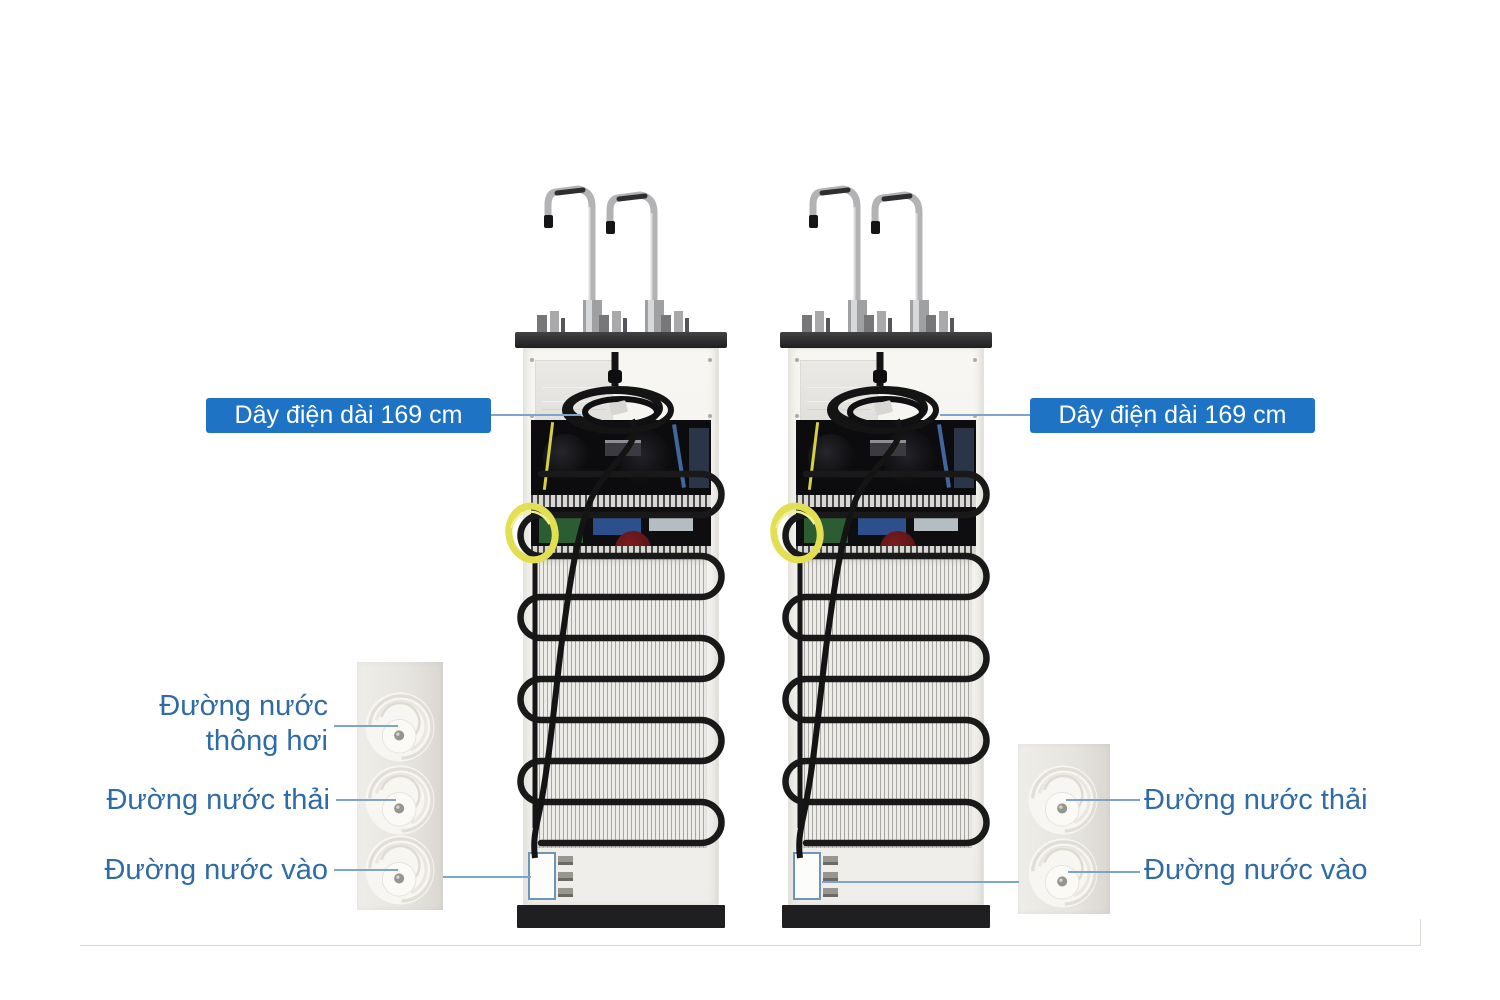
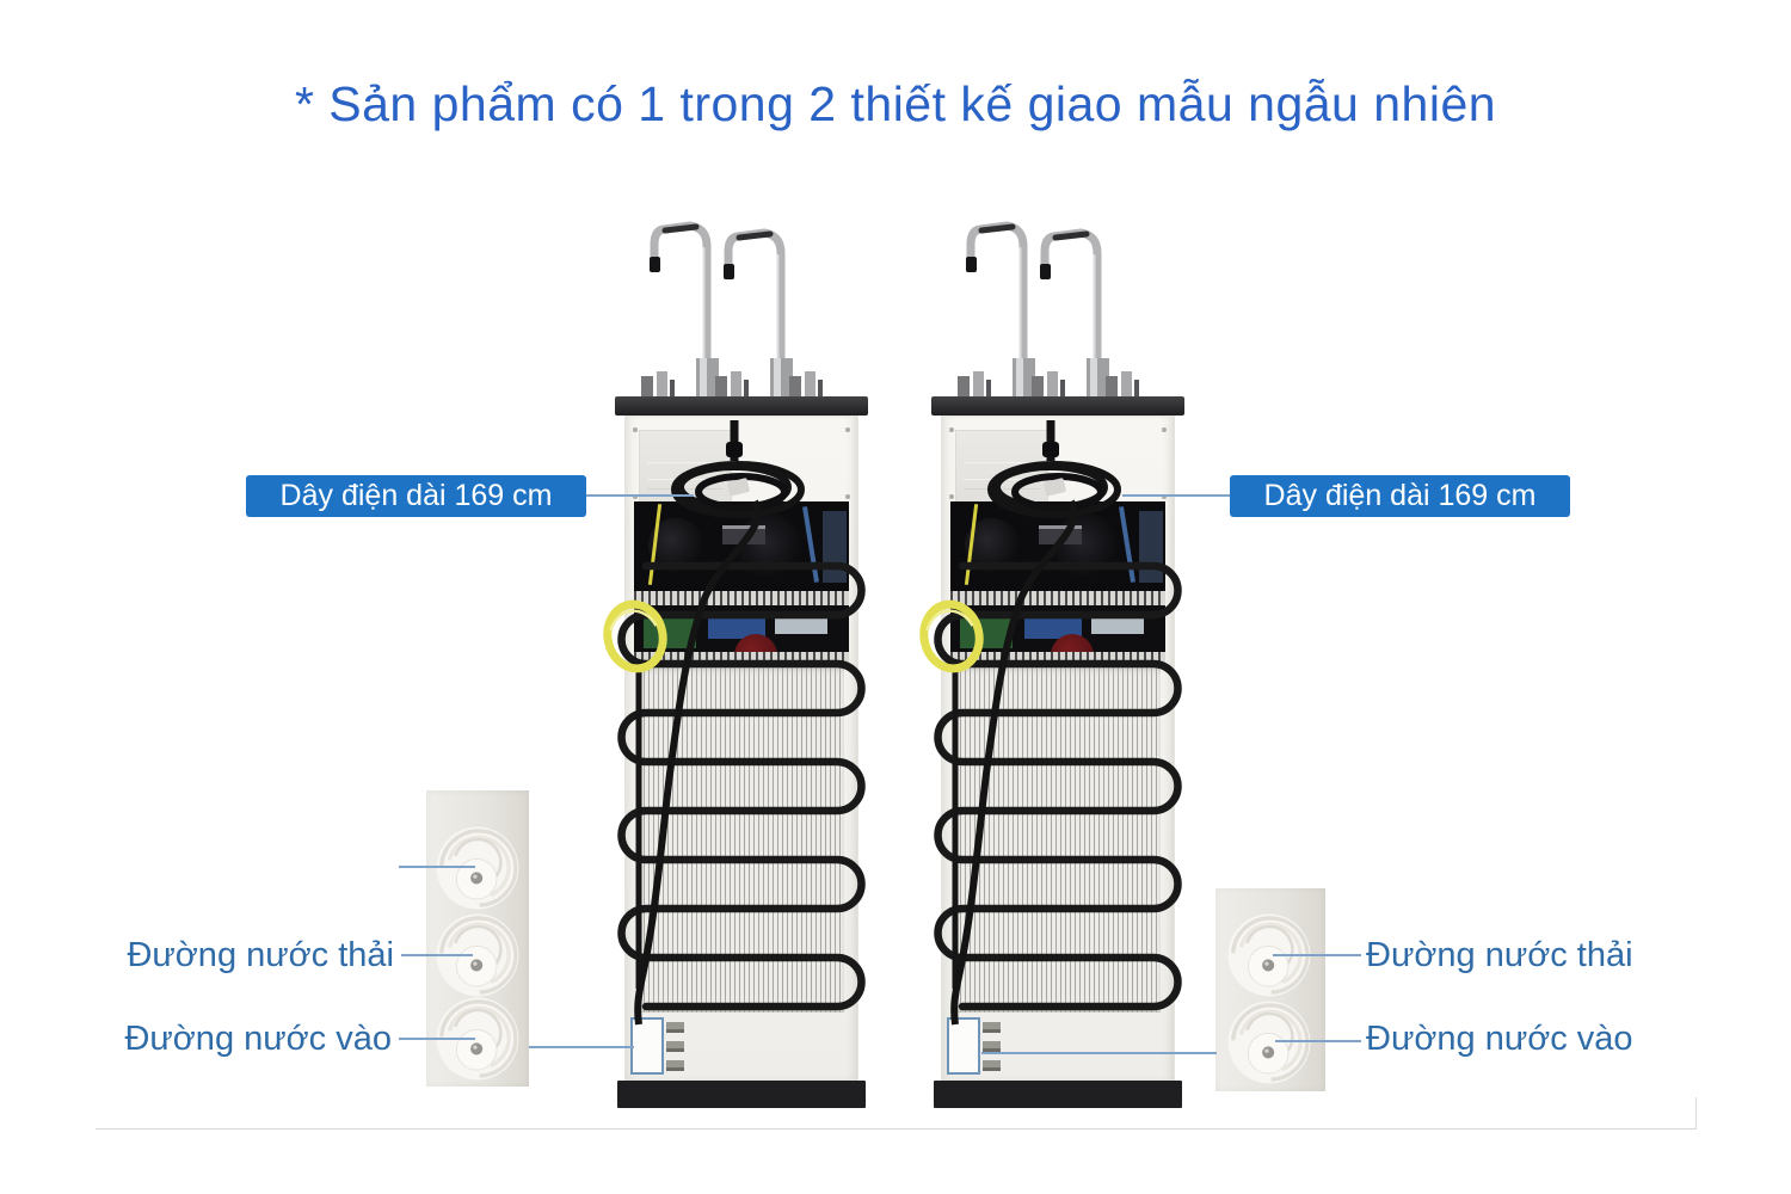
+ * Sản phẩm có 1 trong 2 thiết kế giao mẫu ngẫu nhiên
  Dây điện dài 169 cm
  Dây điện dài 169 cm
- Đường nước
- thông hơi
  Đường nước thải
  Đường nước vào
  Đường nước thải
  Đường nước vào
